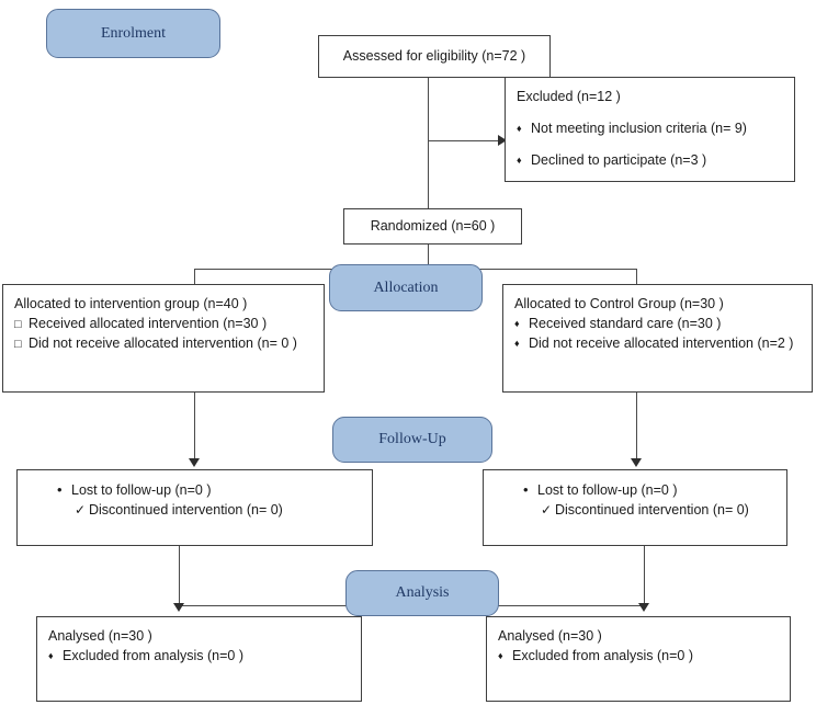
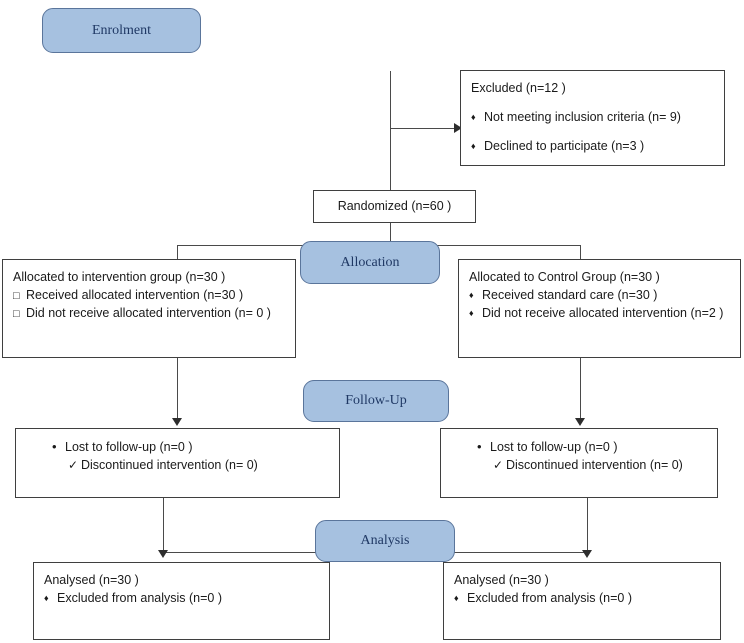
  Enrolment
- Assessed for eligibility (n=72 )
  Excluded (n=12 )
  ♦ Not meeting inclusion criteria (n= 9)
  ♦ Declined to participate (n=3 )
  Randomized (n=60 )
  Allocation
- Allocated to intervention group (n=40 )
+ Allocated to intervention group (n=30 )
  □ Received allocated intervention (n=30 )
  □ Did not receive allocated intervention (n= 0 )
  Allocated to Control Group (n=30 )
  ♦ Received standard care (n=30 )
  ♦ Did not receive allocated intervention (n=2 )
  Follow-Up
  • Lost to follow-up (n=0 )
  ✓ Discontinued intervention (n= 0)
  • Lost to follow-up (n=0 )
  ✓ Discontinued intervention (n= 0)
  Analysis
  Analysed (n=30 )
  ♦ Excluded from analysis (n=0 )
  Analysed (n=30 )
  ♦ Excluded from analysis (n=0 )
